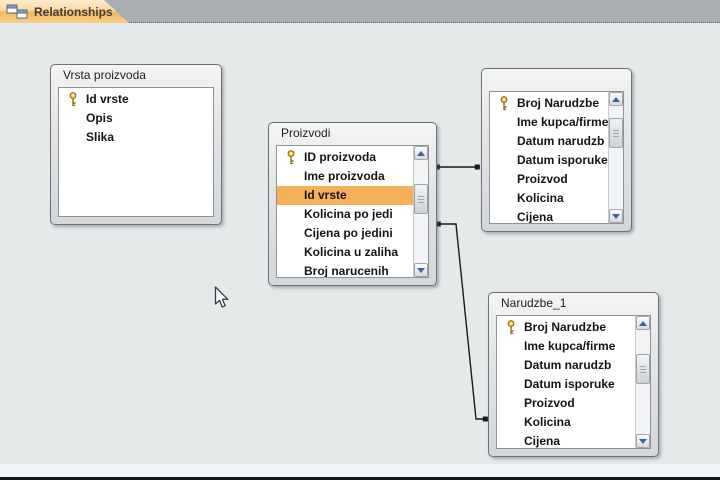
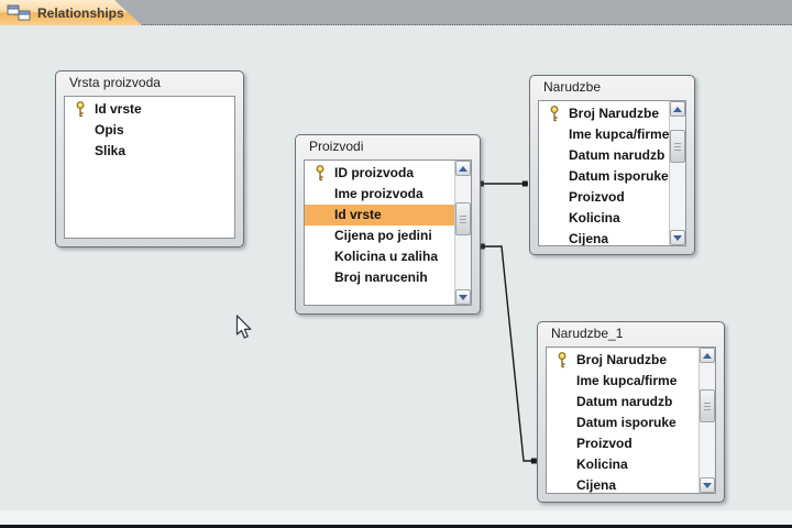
  Relationships
  Vrsta proizvoda
  Id vrste
  Opis
  Slika
  Proizvodi
  ID proizvoda
  Ime proizvoda
  Id vrste
- Kolicina po jedi
  Cijena po jedini
  Kolicina u zaliha
  Broj narucenih
+ Narudzbe
  Broj Narudzbe
  Ime kupca/firme
  Datum narudzb
  Datum isporuke
  Proizvod
  Kolicina
  Cijena
  Narudzbe_1
  Broj Narudzbe
  Ime kupca/firme
  Datum narudzb
  Datum isporuke
  Proizvod
  Kolicina
  Cijena
